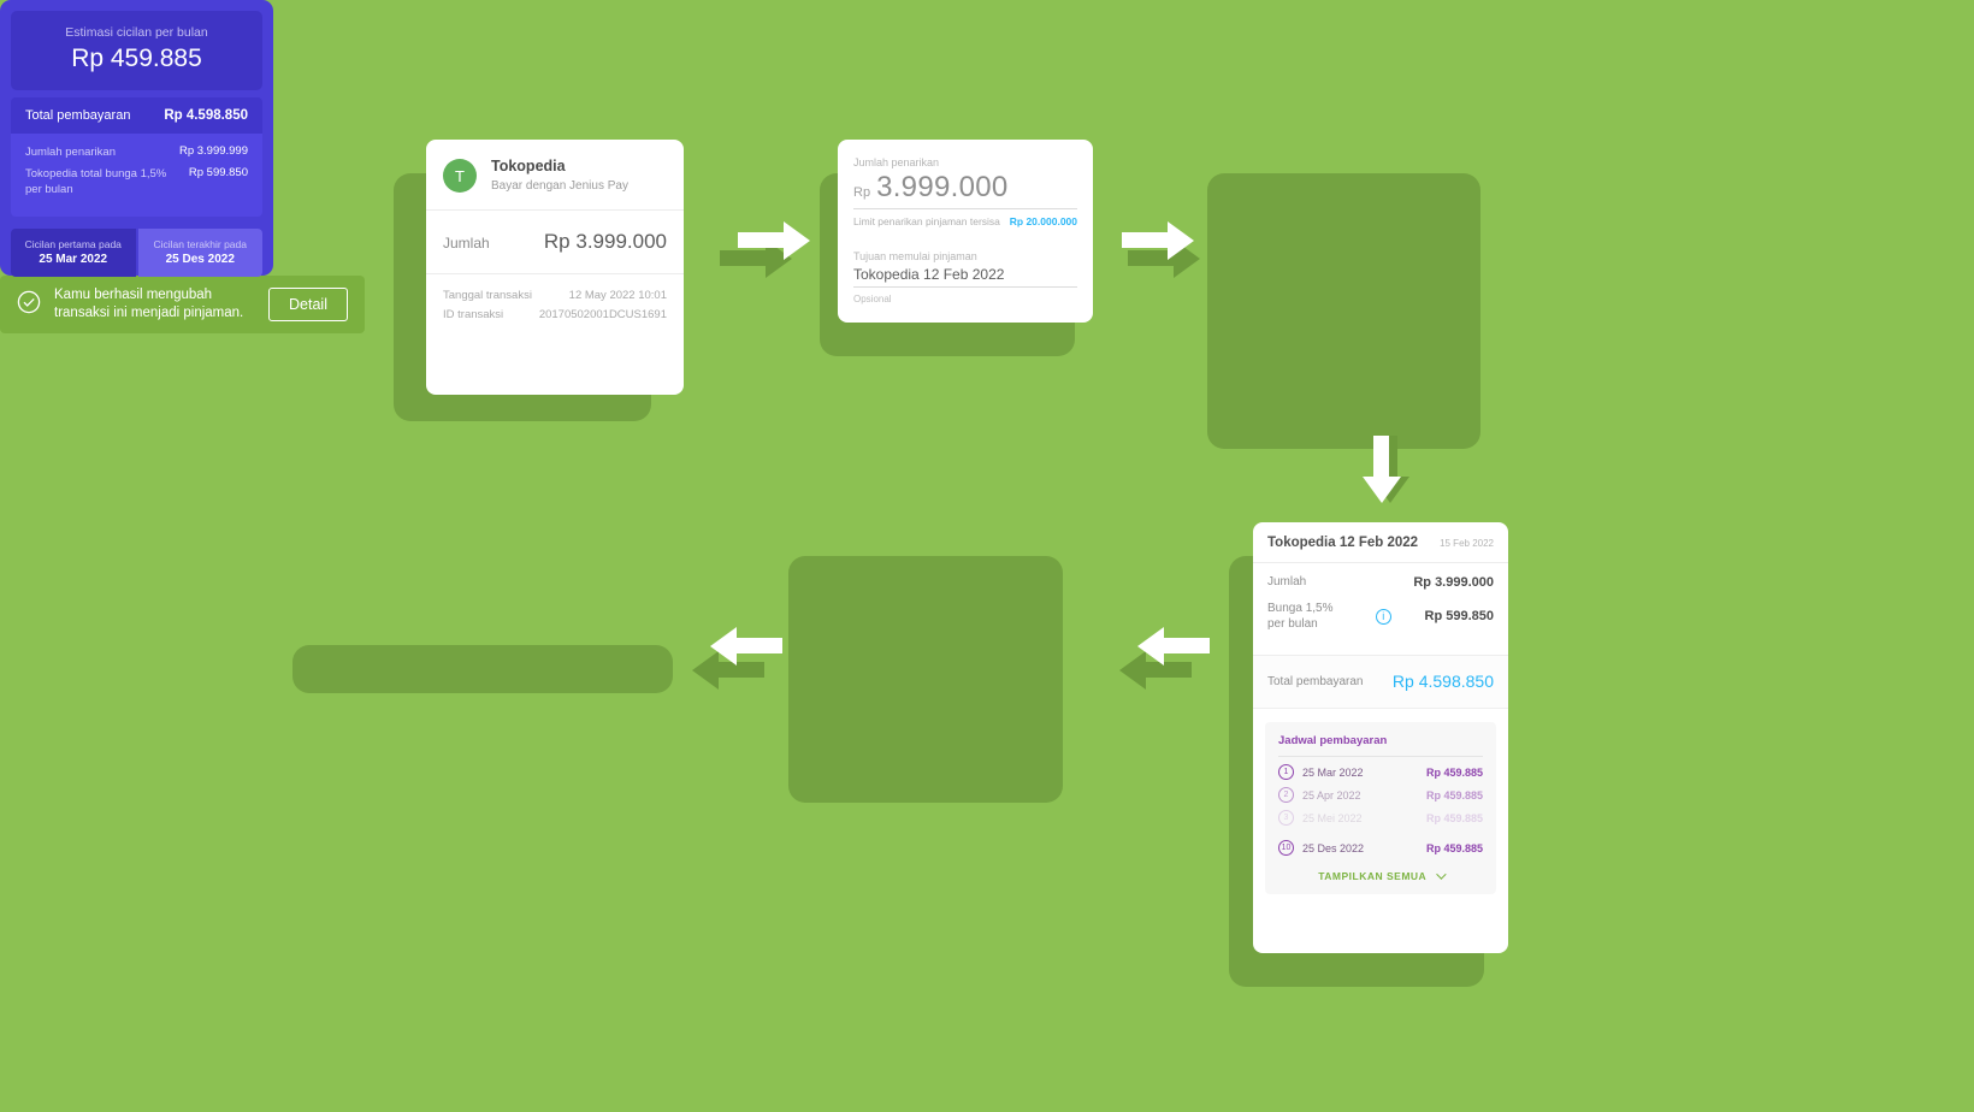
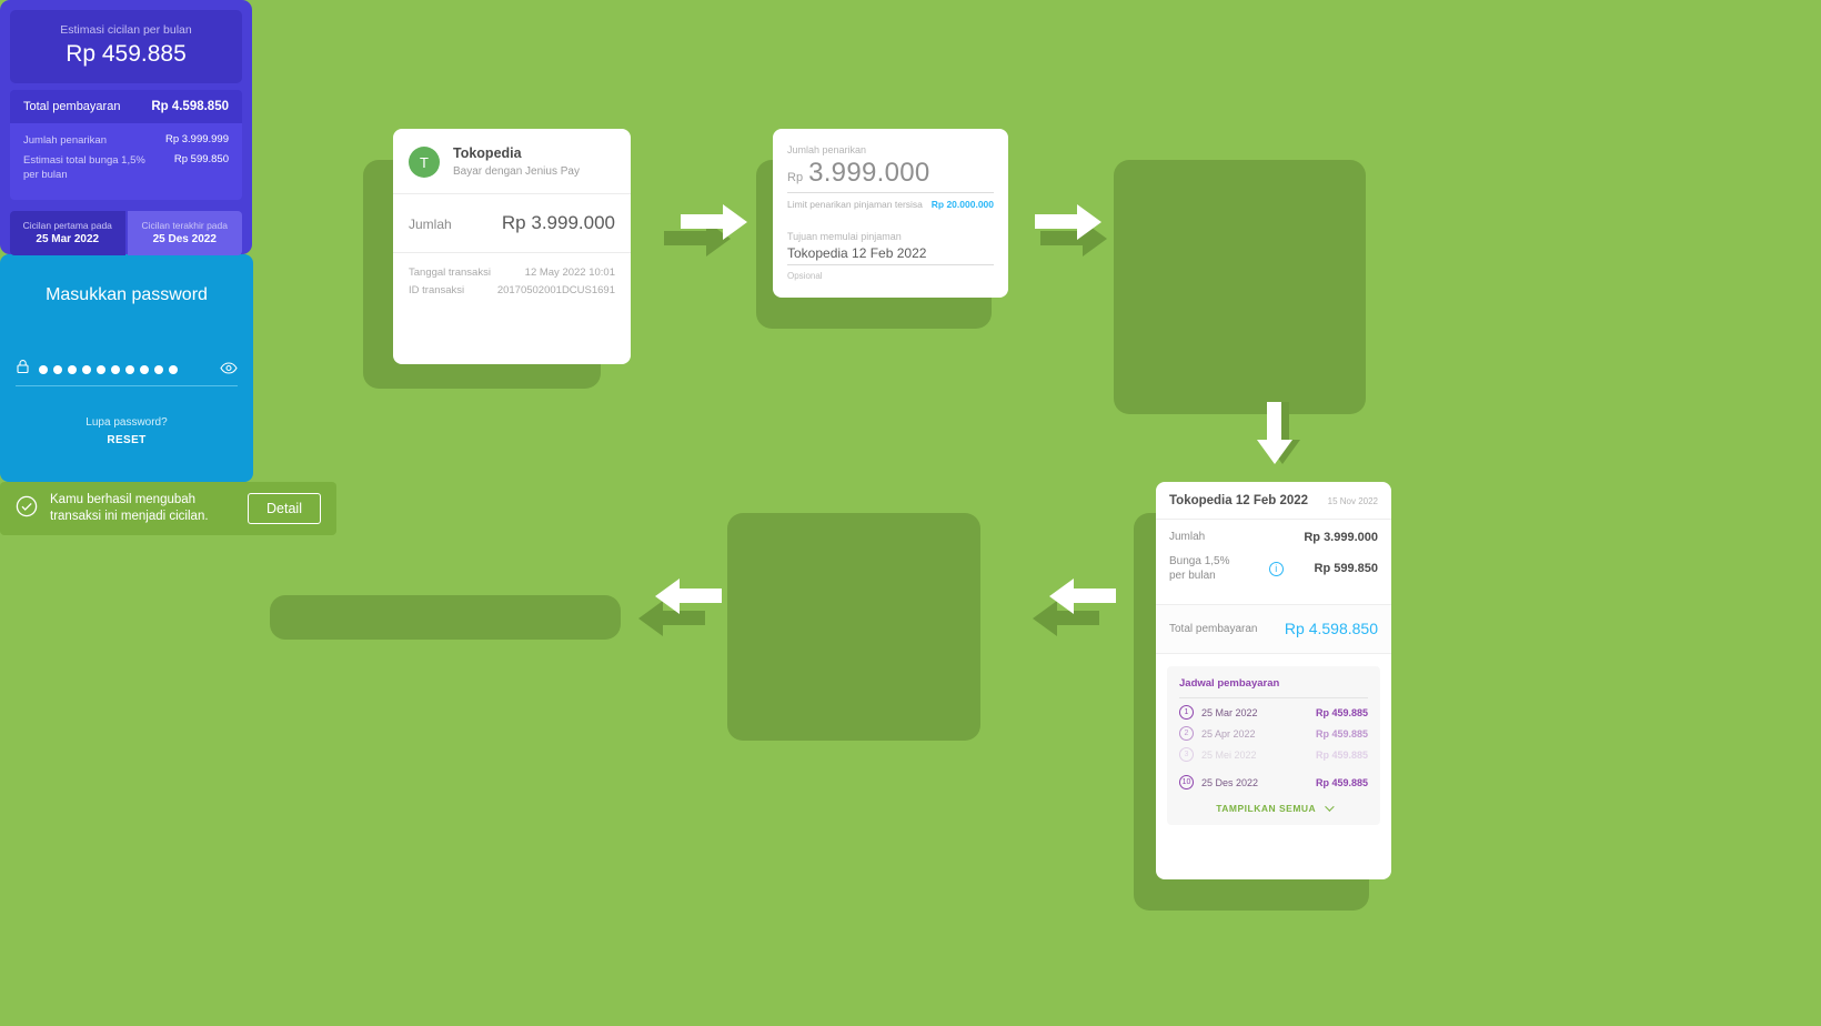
  T
  Tokopedia
  Bayar dengan Jenius Pay
  Jumlah
  Rp 3.999.000
  Tanggal transaksi
  12 May 2022 10:01
  ID transaksi
  20170502001DCUS1691
  Jumlah penarikan
  Rp
  3.999.000
  Limit penarikan pinjaman tersisa
  Rp 20.000.000
  Tujuan memulai pinjaman
  Tokopedia 12 Feb 2022
  Opsional
  Estimasi cicilan per bulan
  Rp 459.885
  Total pembayaran
  Rp 4.598.850
  Jumlah penarikan
  Rp 3.999.999
- Tokopedia total bunga 1,5% per bulan
+ Estimasi total bunga 1,5% per bulan
  Rp 599.850
  Cicilan pertama pada
  25 Mar 2022
  Cicilan terakhir pada
  25 Des 2022
  Tokopedia 12 Feb 2022
- 15 Feb 2022
+ 15 Nov 2022
  Jumlah
  Rp 3.999.000
  Bunga 1,5% per bulan
  i
  Rp 599.850
  Total pembayaran
  Rp 4.598.850
  Jadwal pembayaran
  25 Mar 2022
  Rp 459.885
  25 Apr 2022
  Rp 459.885
  25 Mei 2022
  Rp 459.885
  25 Des 2022
  Rp 459.885
  TAMPILKAN SEMUA
+ Masukkan password
+ Lupa password?
+ RESET
- Kamu berhasil mengubah transaksi ini menjadi pinjaman.
+ Kamu berhasil mengubah transaksi ini menjadi cicilan.
  Detail
